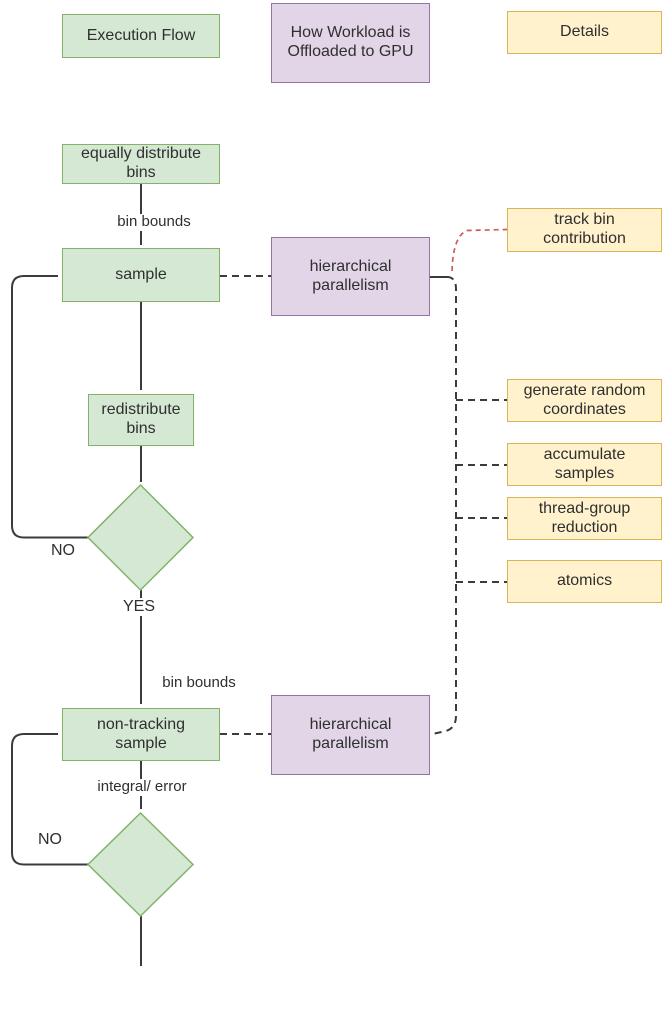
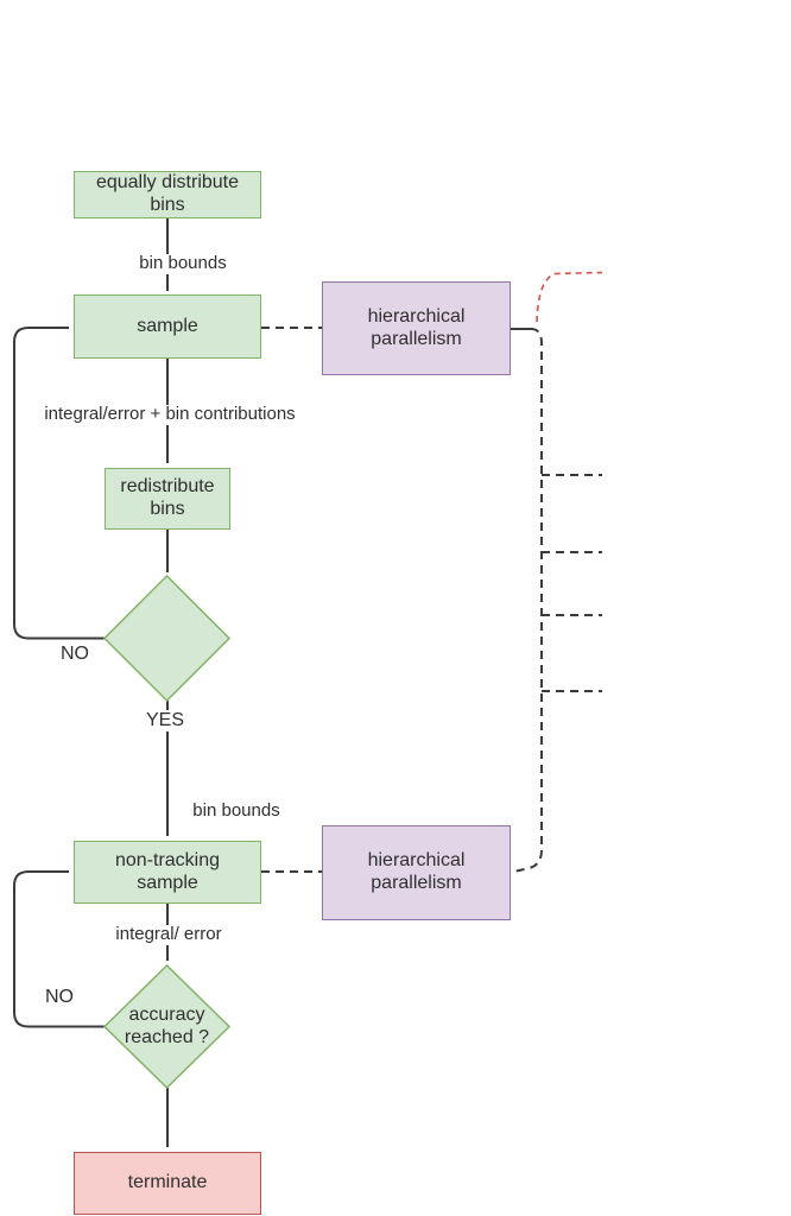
- Execution Flow
- How Workload is
- Offloaded to GPU
- Details
  equally distribute
  bins
  sample
  redistribute
  bins
  non-tracking
  sample
+ accuracy
+ reached ?
+ terminate
  hierarchical
  parallelism
  hierarchical
  parallelism
- track bin
- contribution
- generate random
- coordinates
- accumulate
- samples
- thread-group
- reduction
- atomics
  bin bounds
+ integral/error + bin contributions
  NO
  YES
  bin bounds
  integral/ error
  NO
